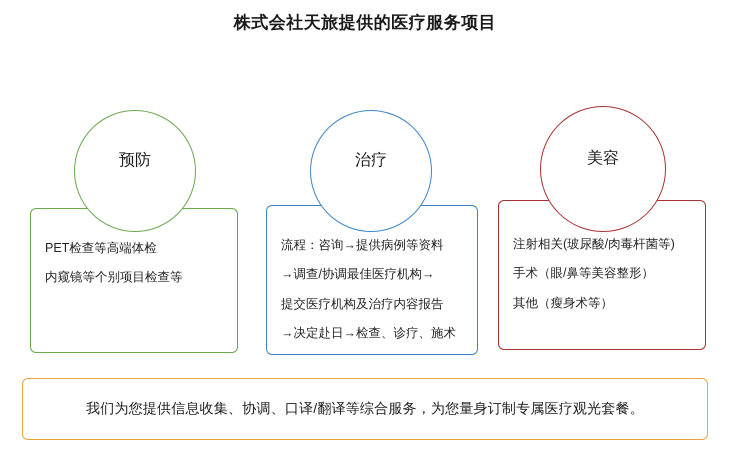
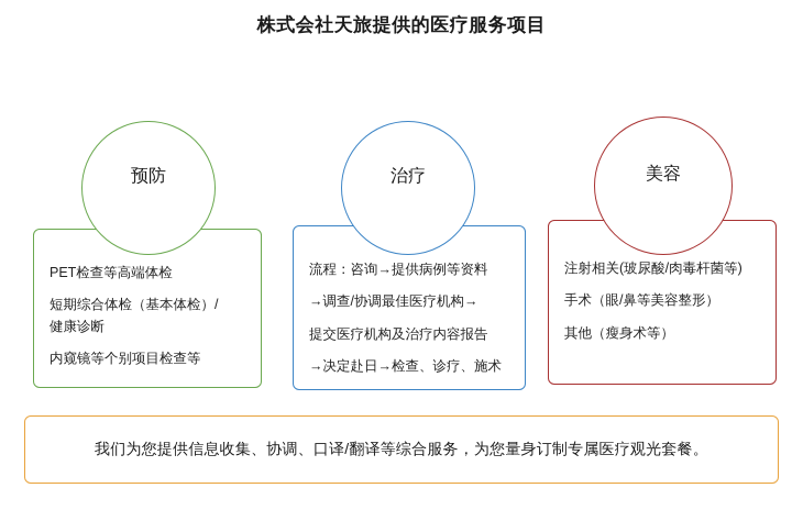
  株式会社天旅提供的医疗服务项目
  PET检查等高端体检
+ 短期综合体检（基本体检）/
+ 健康诊断
  内窥镜等个别项目检查等
  预防
  流程：咨询→提供病例等资料
  →调查/协调最佳医疗机构→
  提交医疗机构及治疗内容报告
  →决定赴日→检查、诊疗、施术
  治疗
  注射相关(玻尿酸/肉毒杆菌等)
  手术（眼/鼻等美容整形）
  其他（瘦身术等）
  美容
  我们为您提供信息收集、协调、口译/翻译等综合服务，为您量身订制专属医疗观光套餐。
